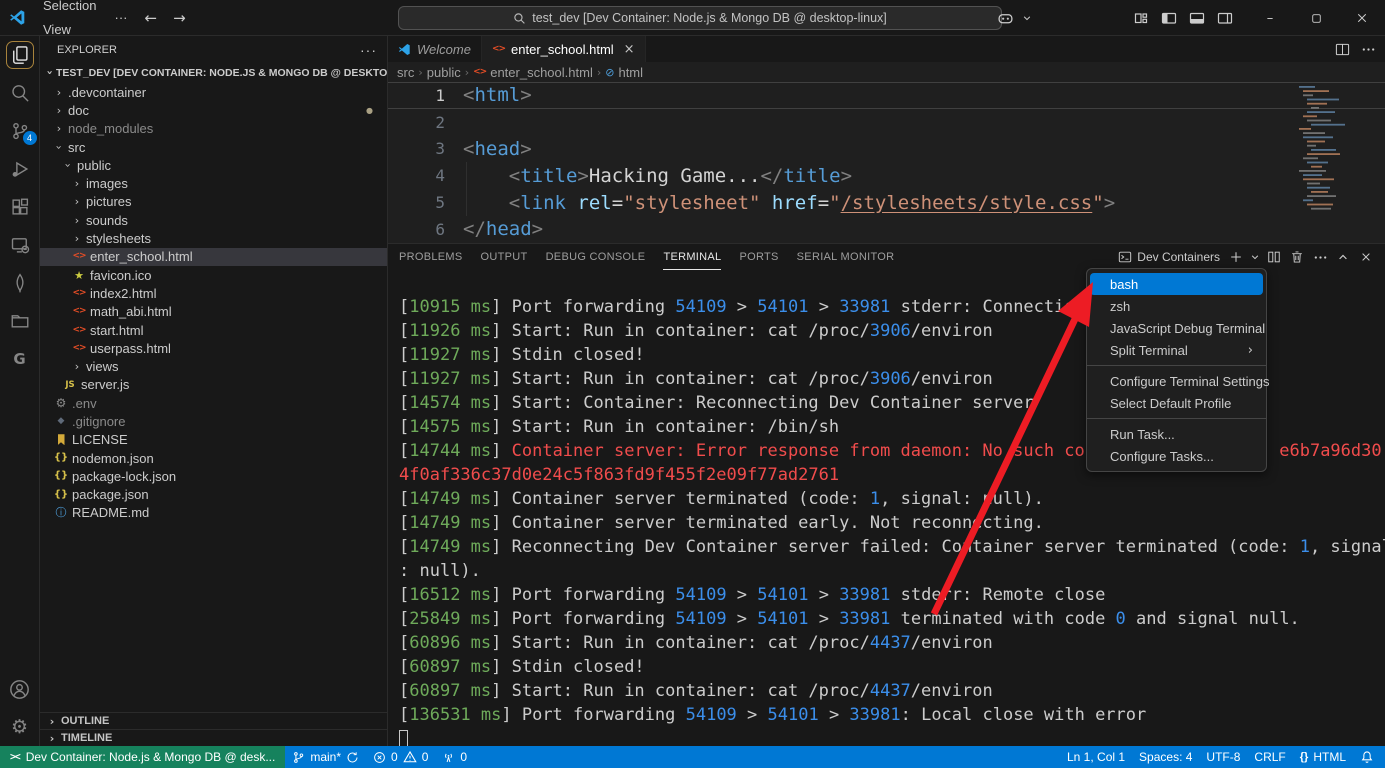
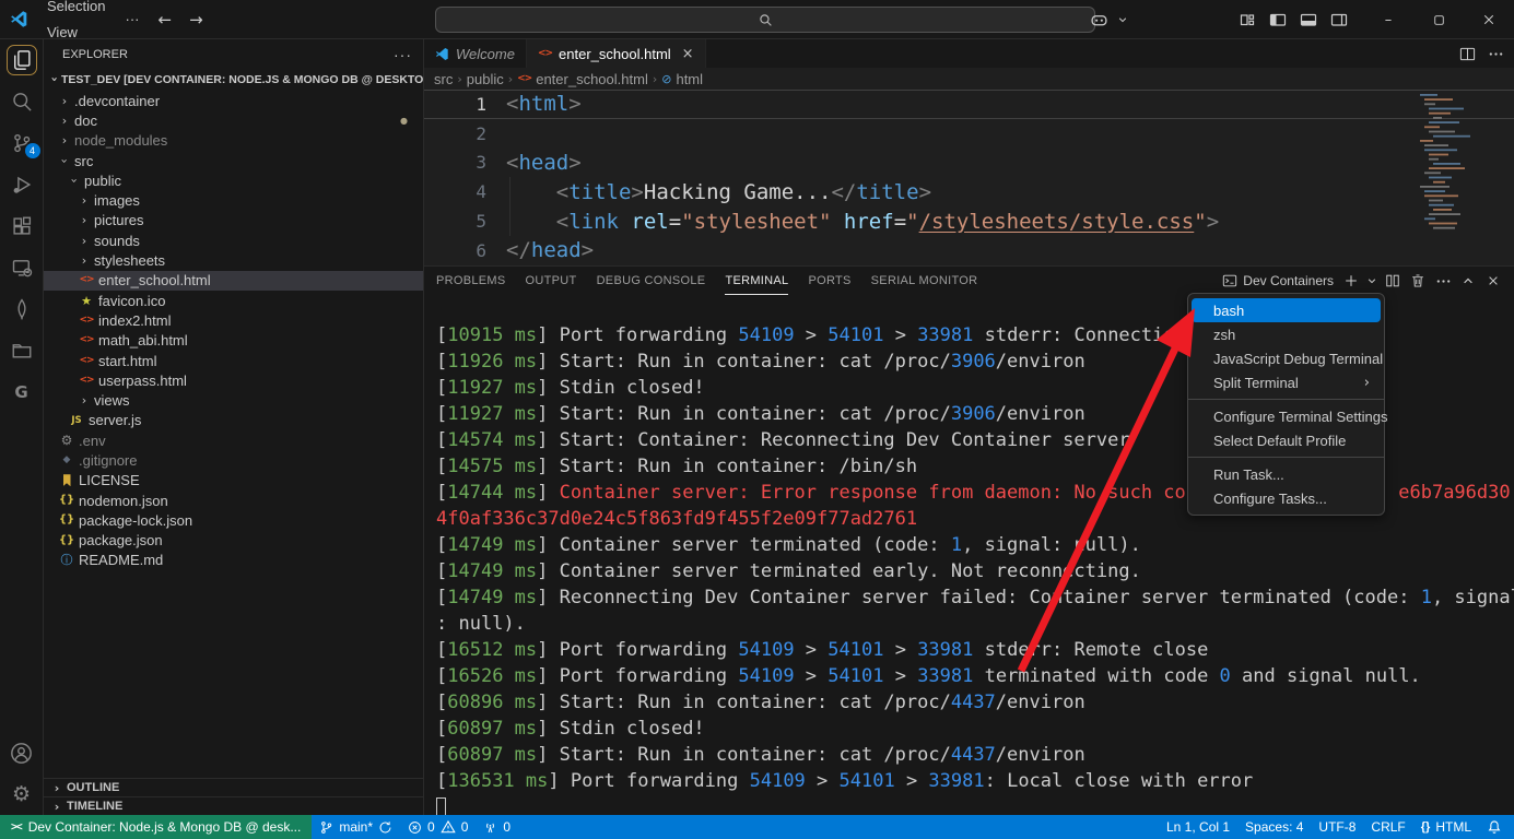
  Selection
  View
  ···
  ←
  →
- test_dev [Dev Container: Node.js & Mongo DB @ desktop-linux]
  –
  4
  G
  ⚙
  EXPLORER
  ···
  TEST_DEV [DEV CONTAINER: NODE.JS & MONGO DB @ DESKTO
  ›
  .devcontainer
  ›
  doc
  ●
  ›
  node_modules
  src
  public
  ›
  images
  ›
  pictures
  ›
  sounds
  ›
  stylesheets
  <>
  enter_school.html
  ★
  favicon.ico
  <>
  index2.html
  <>
  math_abi.html
  <>
  start.html
  <>
  userpass.html
  ›
  views
  JS
  server.js
  ⚙
  .env
  ◆
  .gitignore
  LICENSE
  {}
  nodemon.json
  {}
  package-lock.json
  {}
  package.json
  ⓘ
  README.md
  ›
  OUTLINE
  ›
  TIMELINE
  Welcome
  <>
  enter_school.html
  ×
  src
  ›
  public
  ›
  <>
  enter_school.html
  ›
  ⊘
  html
  1
  <html>
  2
  3
  <head>
  4
  <title>Hacking Game...</title>
  5
  <link rel="stylesheet" href="/stylesheets/style.css">
  6
  </head>
  PROBLEMS
  OUTPUT
  DEBUG CONSOLE
  TERMINAL
  PORTS
  SERIAL MONITOR
  Dev Containers
  [10915 ms] Port forwarding 54109 > 54101 > 33981 stderr: Connecti
  [11926 ms] Start: Run in container: cat /proc/3906/environ
  [11927 ms] Stdin closed!
  [11927 ms] Start: Run in container: cat /proc/3906/environ
  [14574 ms] Start: Container: Reconnecting Dev Container server
  [14575 ms] Start: Run in container: /bin/sh
  [14744 ms] Container server: Error response from daemon: No such co e6b7a96d30
  4f0af336c37d0e24c5f863fd9f455f2e09f77ad2761
  [14749 ms] Container server terminated (code: 1, signal:ull).
  [14749 ms] Container server terminated early. Not reconncting.
  [14749 ms] Reconnecting Dev Container server failed: Cotainer server terminated (code: 1, signa
  : null).
  [16512 ms] Port forwarding 54109 > 54101 > 33981 stder: Remote close
- [25849 ms] Port forwarding 54109 > 54101 > 33981 terminated with code 0 and signal null.
+ [16526 ms] Port forwarding 54109 > 54101 > 33981 terminated with code 0 and signal null.
  [60896 ms] Start: Run in container: cat /proc/4437/environ
  [60897 ms] Stdin closed!
  [60897 ms] Start: Run in container: cat /proc/4437/environ
  [136531 ms] Port forwarding 54109 > 54101 > 33981: Local close with error
  bash
  zsh
  JavaScript Debug Termina
  Split Terminal
  ›
  Configure Terminal Setting
  Select Default Profile
  Run Task...
  Configure Tasks...
  ><
  Dev Container: Node.js & Mongo DB @ desk...
  main*
  0
  0
  0
  Ln 1, Col 1
  Spaces: 4
  UTF-8
  CRLF
  {}
  HTML
